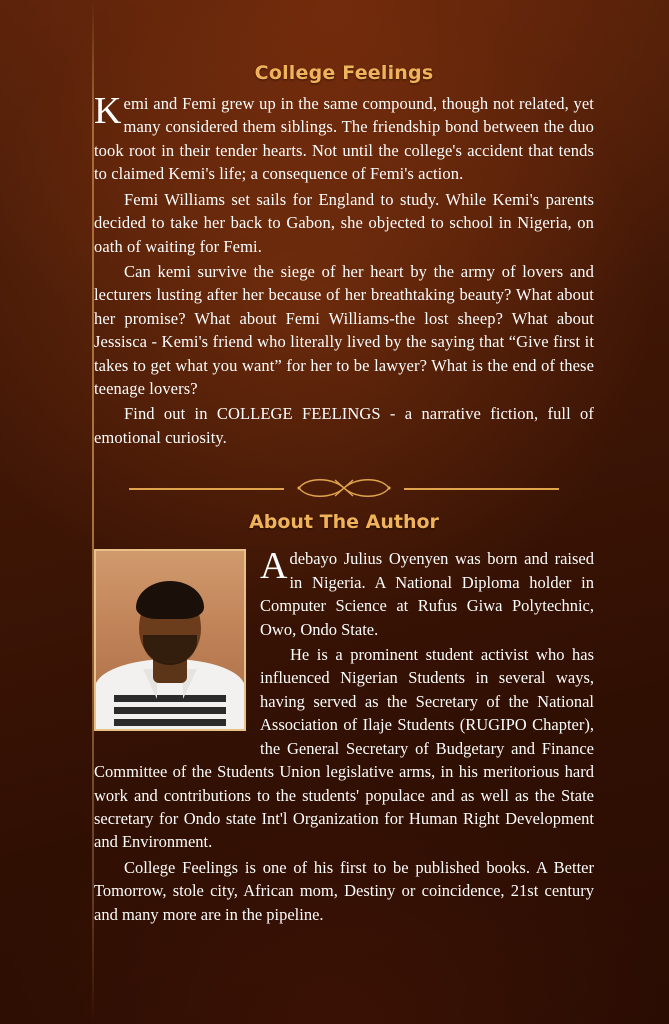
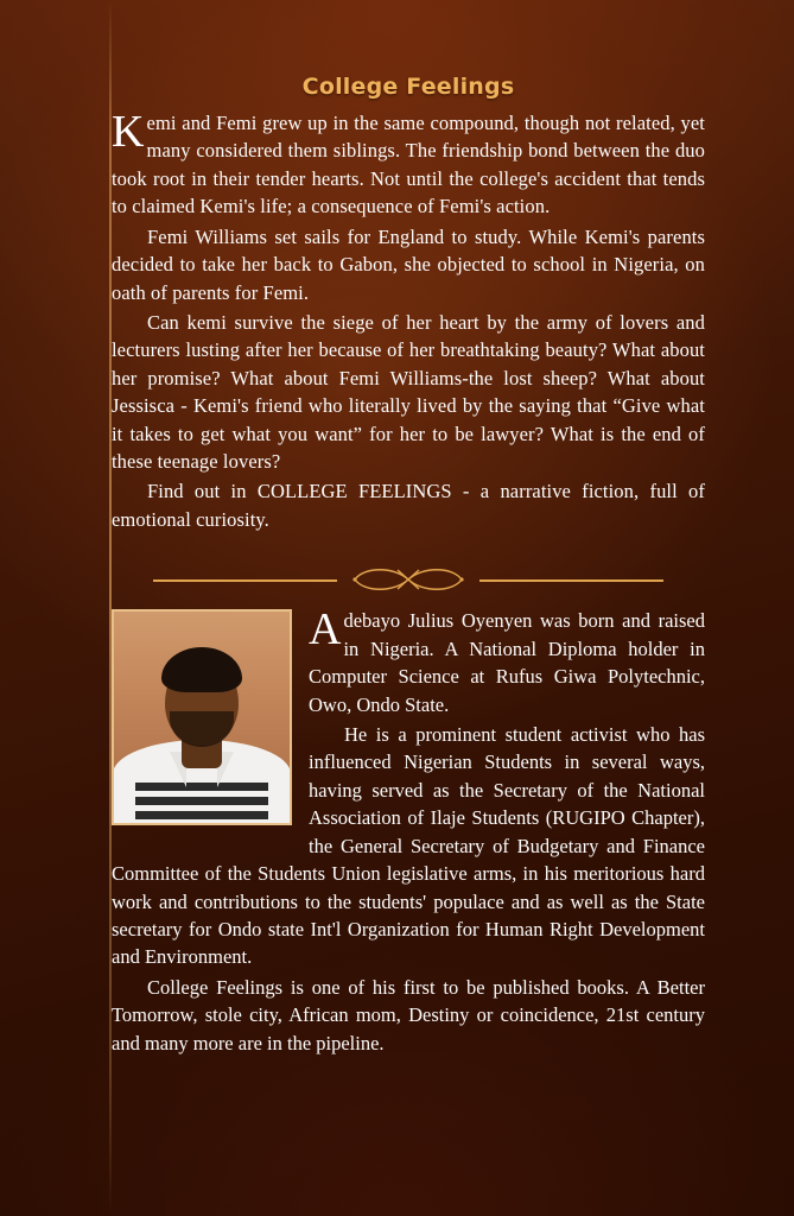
  College Feelings
  K
  emi and Femi grew up in the same compound, though not related, yet many considered them siblings. The friendship bond between the duo took root in their tender hearts. Not until the college's accident that tends to claimed Kemi's life; a consequence of Femi's action.
- Femi Williams set sails for England to study. While Kemi's parents decided to take her back to Gabon, she objected to school in Nigeria, on oath of waiting for Femi.
+ Femi Williams set sails for England to study. While Kemi's parents decided to take her back to Gabon, she objected to school in Nigeria, on oath of parents for Femi.
- Can kemi survive the siege of her heart by the army of lovers and lecturers lusting after her because of her breathtaking beauty? What about her promise? What about Femi Williams-the lost sheep? What about Jessisca - Kemi's friend who literally lived by the saying that “Give first it takes to get what you want” for her to be lawyer? What is the end of these teenage lovers?
+ Can kemi survive the siege of her heart by the army of lovers and lecturers lusting after her because of her breathtaking beauty? What about her promise? What about Femi Williams-the lost sheep? What about Jessisca - Kemi's friend who literally lived by the saying that “Give what it takes to get what you want” for her to be lawyer? What is the end of these teenage lovers?
  Find out in COLLEGE FEELINGS - a narrative fiction, full of emotional curiosity.
- About The Author
  A
  debayo Julius Oyenyen was born and raised in Nigeria. A National Diploma holder in Computer Science at Rufus Giwa Polytechnic, Owo, Ondo State.
  He is a prominent student activist who has influenced Nigerian Students in several ways, having served as the Secretary of the National Association of Ilaje Students (RUGIPO Chapter), the General Secretary of Budgetary and Finance Committee of the Students Union legislative arms, in his meritorious hard work and contributions to the students' populace and as well as the State secretary for Ondo state Int'l Organization for Human Right Development and Environment.
  College Feelings is one of his first to be published books. A Better Tomorrow, stole city, African mom, Destiny or coincidence, 21st century and many more are in the pipeline.
